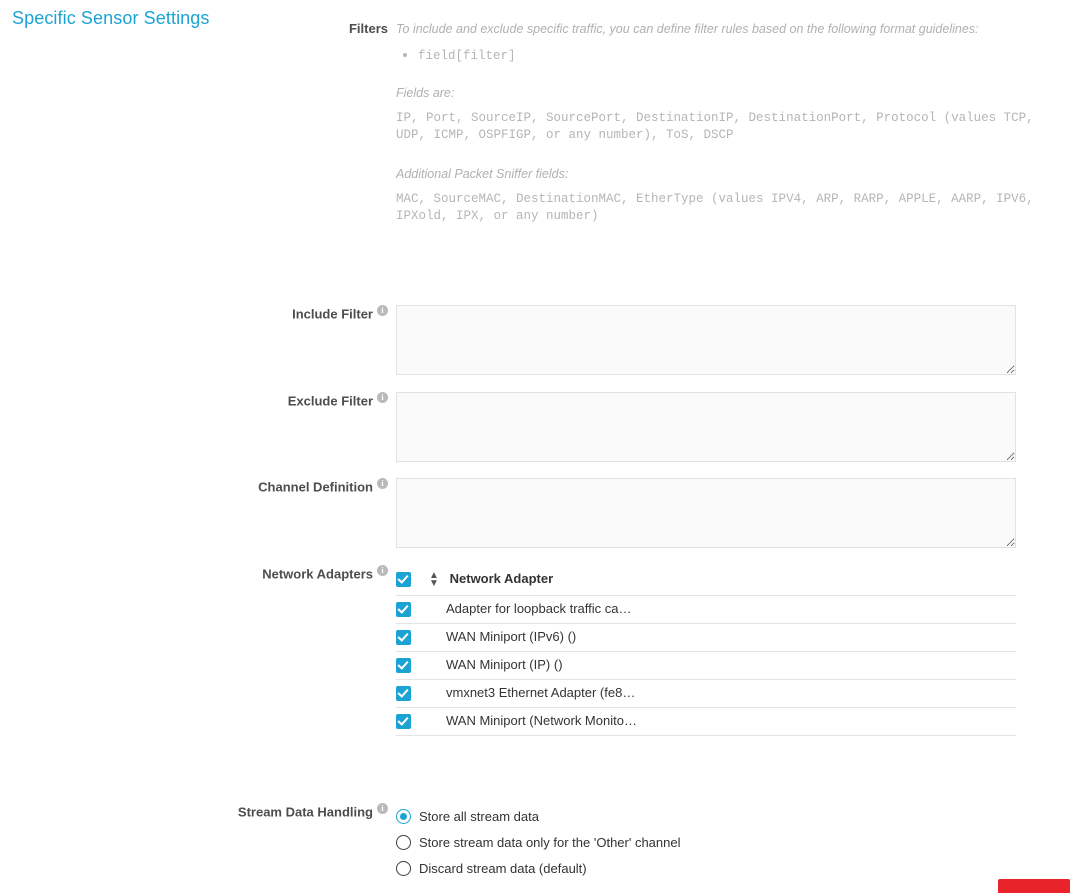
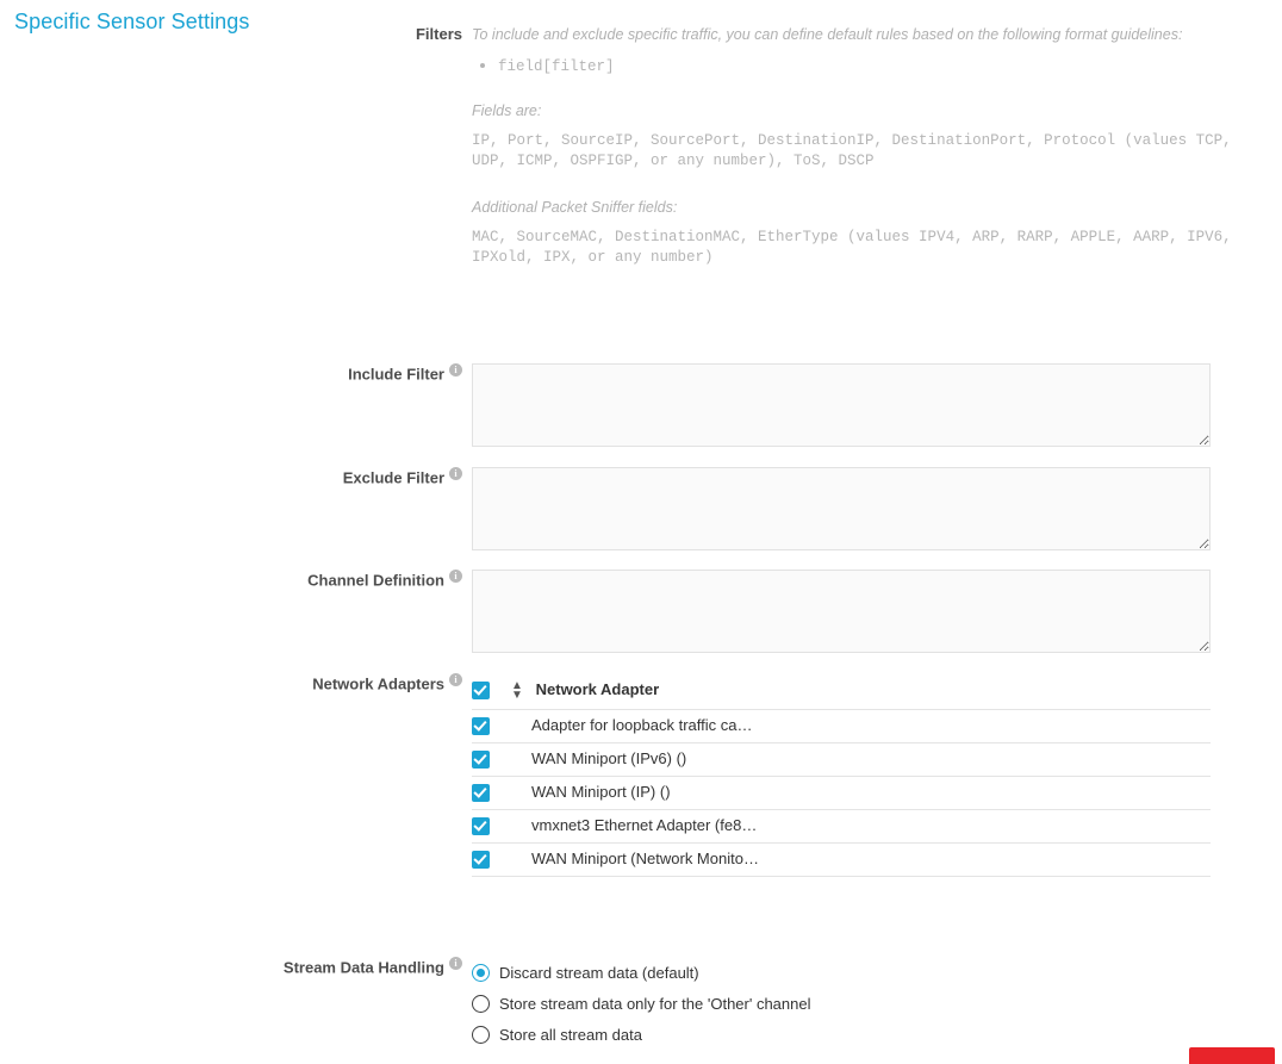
  Specific Sensor Settings
  Filters
- To include and exclude specific traffic, you can define filter rules based on the following format guidelines:
+ To include and exclude specific traffic, you can define default rules based on the following format guidelines:
  field[filter]
  Fields are:
  IP, Port, SourceIP, SourcePort, DestinationIP, DestinationPort, Protocol (values TCP,
  UDP, ICMP, OSPFIGP, or any number), ToS, DSCP
  Additional Packet Sniffer fields:
  MAC, SourceMAC, DestinationMAC, EtherType (values IPV4, ARP, RARP, APPLE, AARP, IPV6,
  IPXold, IPX, or any number)
  Include Filter i
  Exclude Filter i
  Channel Definition i
  Network Adapters i
  	▲▼ Network Adapter
  	Adapter for loopback traffic ca…
  	WAN Miniport (IPv6) ()
  	WAN Miniport (IP) ()
  	vmxnet3 Ethernet Adapter (fe8…
  	WAN Miniport (Network Monito…
  Stream Data Handling i
- Store all stream data
+ Discard stream data (default)
  Store stream data only for the 'Other' channel
- Discard stream data (default)
+ Store all stream data
